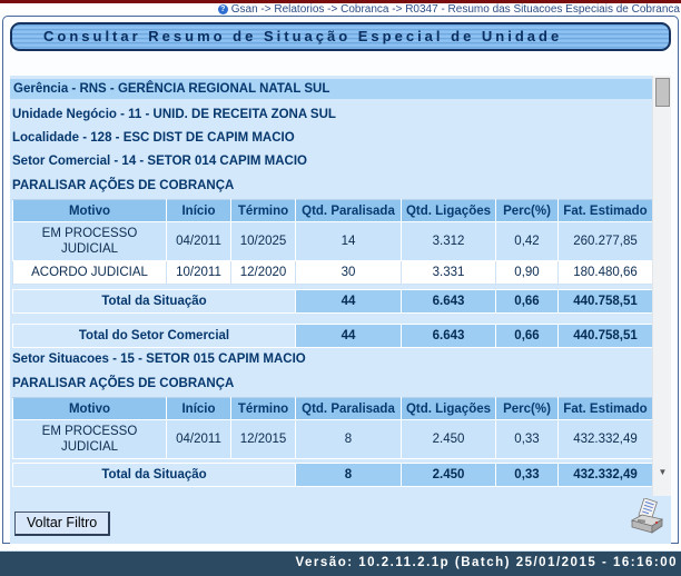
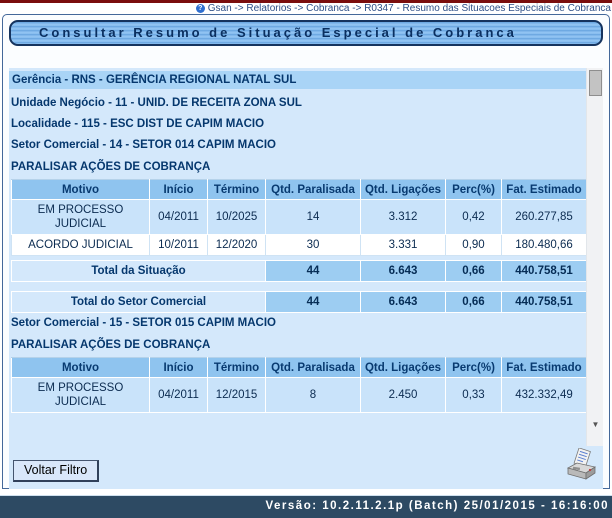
  Gsan -> Relatorios -> Cobranca -> R0347 - Resumo das Situacoes Especiais de Cobranca
- Consultar Resumo de Situação Especial de Unidade
+ Consultar Resumo de Situação Especial de Cobranca
  Gerência - RNS - GERÊNCIA REGIONAL NATAL SUL
  Unidade Negócio - 11 - UNID. DE RECEITA ZONA SUL
- Localidade - 128 - ESC DIST DE CAPIM MACIO
+ Localidade - 115 - ESC DIST DE CAPIM MACIO
  Setor Comercial - 14 - SETOR 014 CAPIM MACIO
  PARALISAR AÇÕES DE COBRANÇA
  Motivo	Início	Término	Qtd. Paralisada	Qtd. Ligações	Perc(%)	Fat. Estimado
  EM PROCESSO JUDICIAL	04/2011	10/2025	14	3.312	0,42	260.277,85
  ACORDO JUDICIAL	10/2011	12/2020	30	3.331	0,90	180.480,66
  Total da Situação	44	6.643	0,66	440.758,51
  Total do Setor Comercial	44	6.643	0,66	440.758,51
- Setor Situacoes - 15 - SETOR 015 CAPIM MACIO
+ Setor Comercial - 15 - SETOR 015 CAPIM MACIO
  PARALISAR AÇÕES DE COBRANÇA
  Motivo	Início	Término	Qtd. Paralisada	Qtd. Ligações	Perc(%)	Fat. Estimado
  EM PROCESSO JUDICIAL	04/2011	12/2015	8	2.450	0,33	432.332,49
- Total da Situação	8	2.450	0,33	432.332,49
  ▼
  Voltar Filtro
  Versão: 10.2.11.2.1p (Batch) 25/01/2015 - 16:16:00
